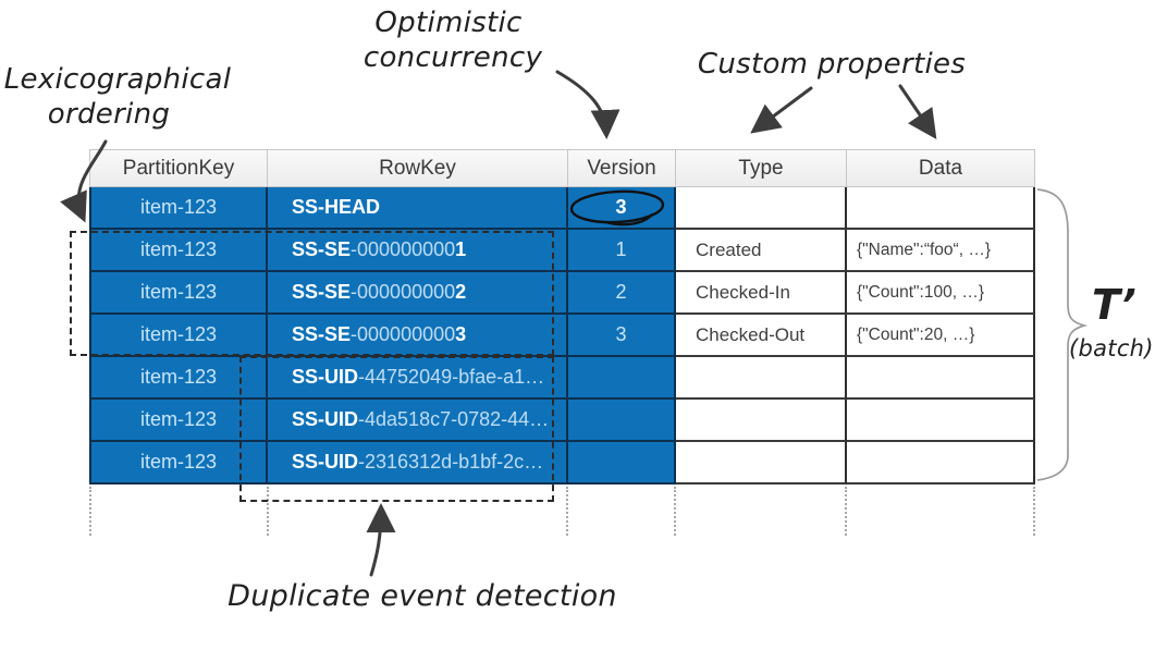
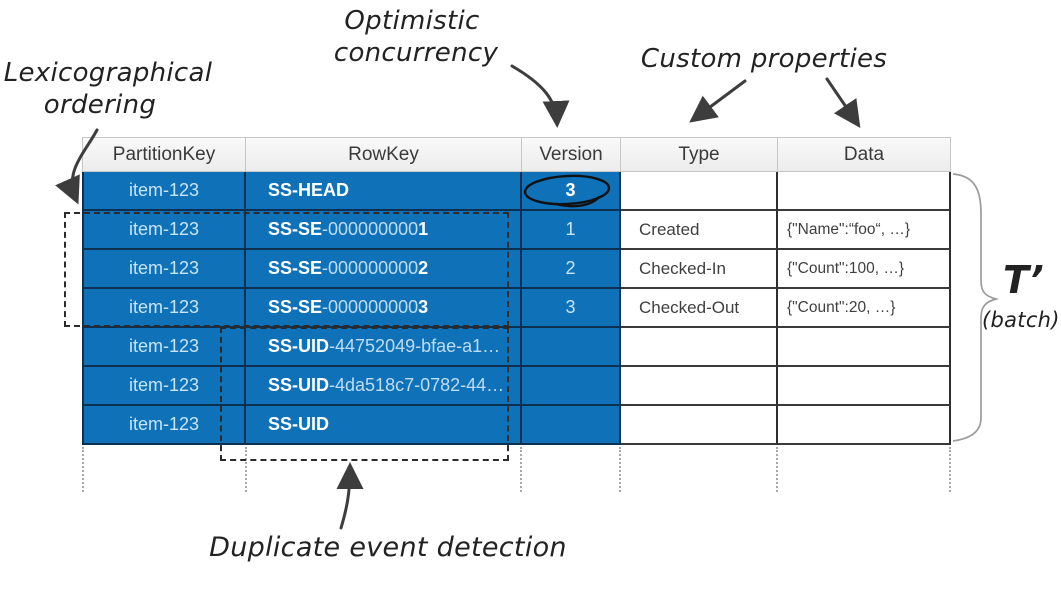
  Lexicographical
  ordering
  Optimistic
  concurrency
  Custom properties
  Duplicate event detection
  T’
  (batch)
  PartitionKey
  RowKey
  Version
  Type
  Data
  item-123
  SS-HEAD
  3
  item-123
  SS-SE
  -000000000
  1
  1
  Created
  {"Name":“foo“, …}
  item-123
  SS-SE
  -000000000
  2
  2
  Checked-In
  {"Count":100, …}
  item-123
  SS-SE
  -000000000
  3
  3
  Checked-Out
  {"Count":20, …}
  item-123
  SS-UID
  -44752049-bfae-a1…
  item-123
  SS-UID
  -4da518c7-0782-44…
  item-123
  SS-UID
- -2316312d-b1bf-2c…
